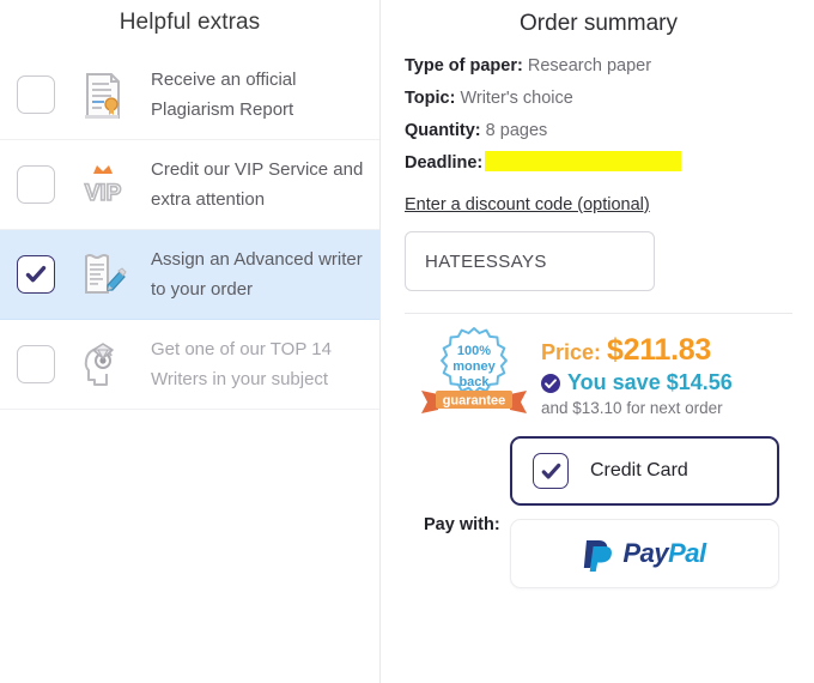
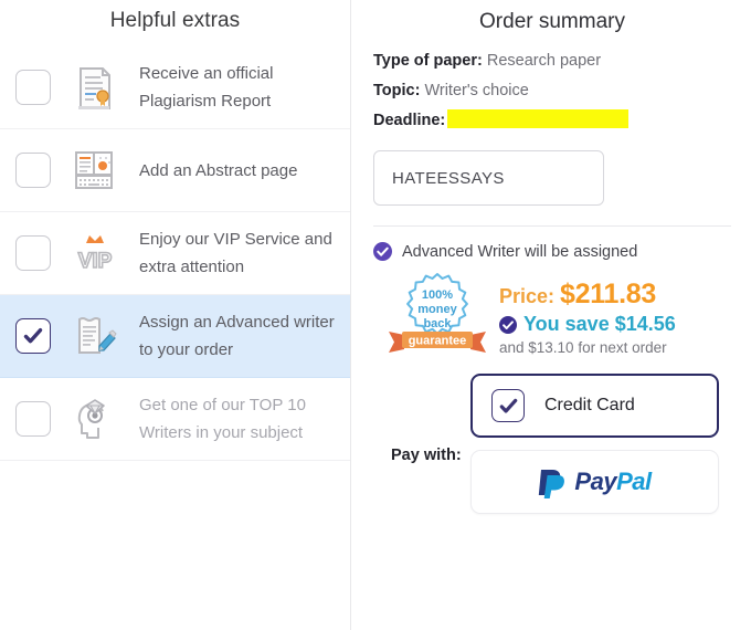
  Helpful extras
  Receive an official Plagiarism Report
+ Add an Abstract page
  VIP
- Credit our VIP Service and extra attention
+ Enjoy our VIP Service and extra attention
  Assign an Advanced writer to your order
- Get one of our TOP 14 Writers in your subject
+ Get one of our TOP 10 Writers in your subject
  Order summary
  Type of paper: Research paper
  Topic: Writer's choice
- Quantity: 8 pages
  Deadline:
- Enter a discount code (optional)
  HATEESSAYS
+ Advanced Writer will be assigned
  100%
  money
  back
  guarantee
  Price: $211.83
  You save $14.56
  and $13.10 for next order
  Pay with:
  Credit Card
  PayPal
